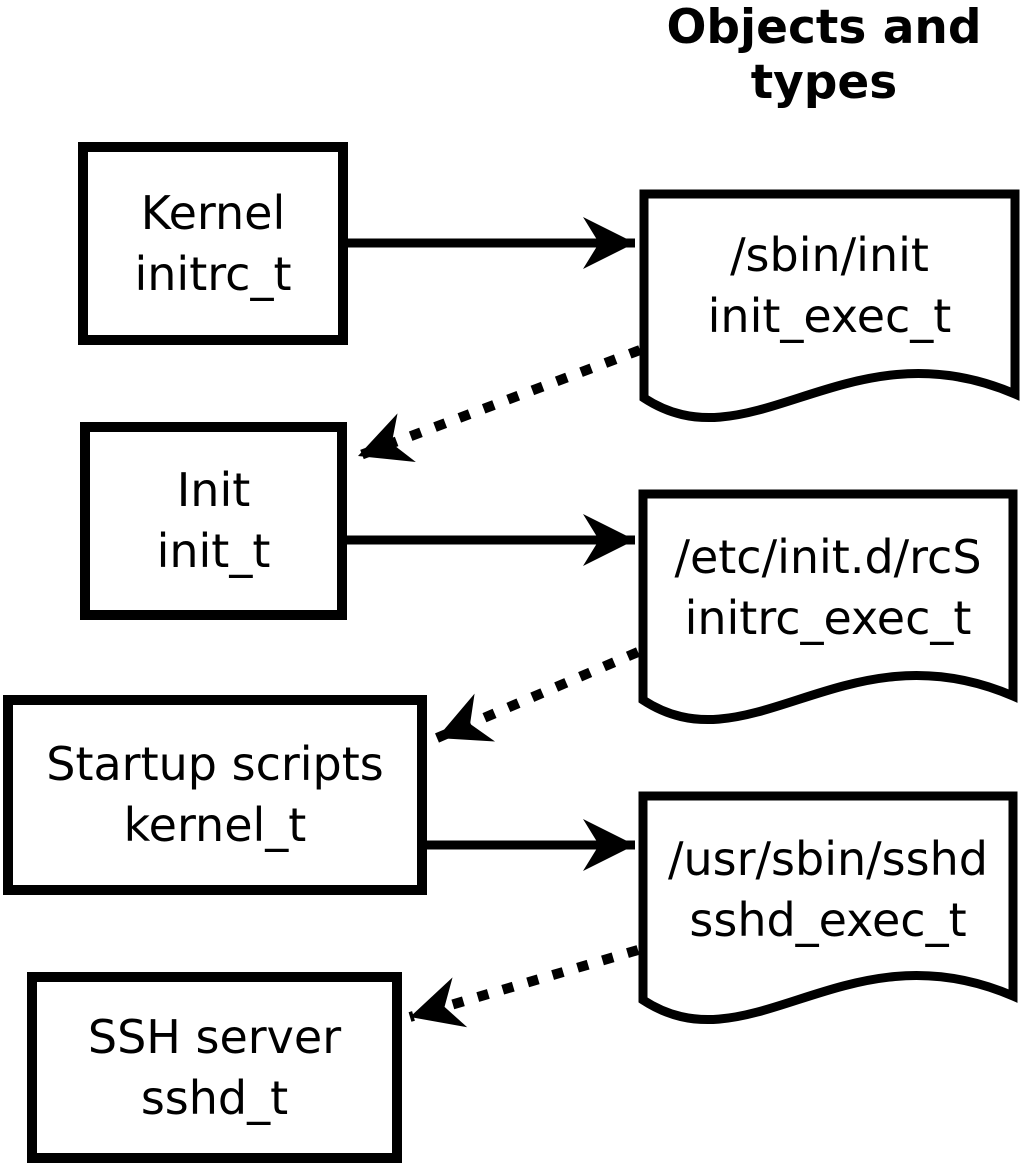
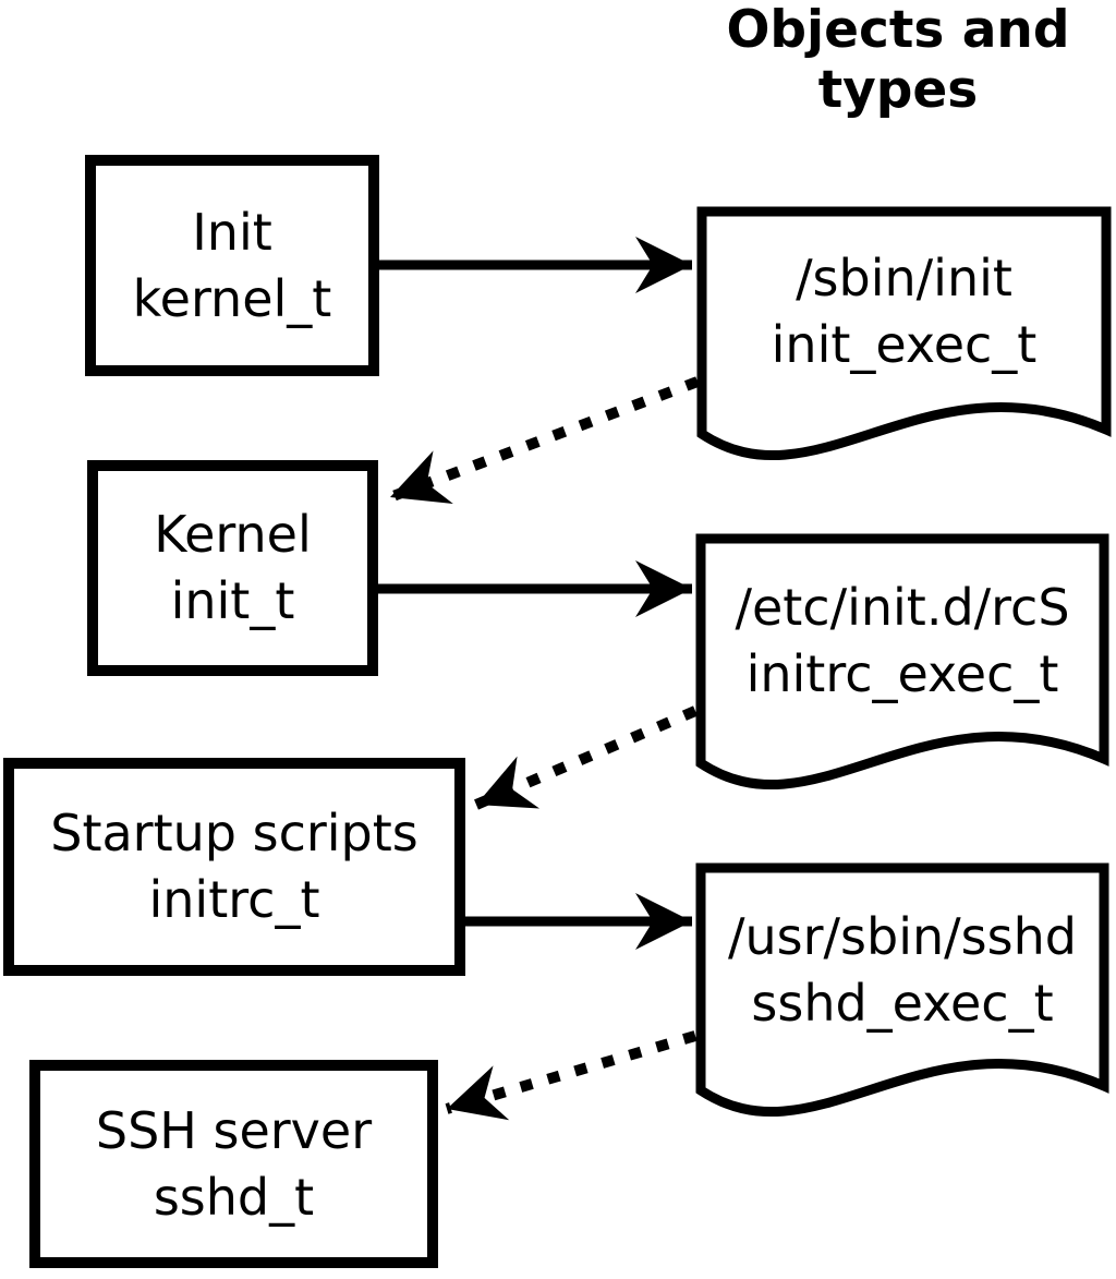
  Objects and
  types
- Kernel
+ Init
- initrc_t
+ kernel_t
- Init
+ Kernel
  init_t
  Startup scripts
- kernel_t
+ initrc_t
  SSH server
  sshd_t
  /sbin/init
  init_exec_t
  /etc/init.d/rcS
  initrc_exec_t
  /usr/sbin/sshd
  sshd_exec_t
